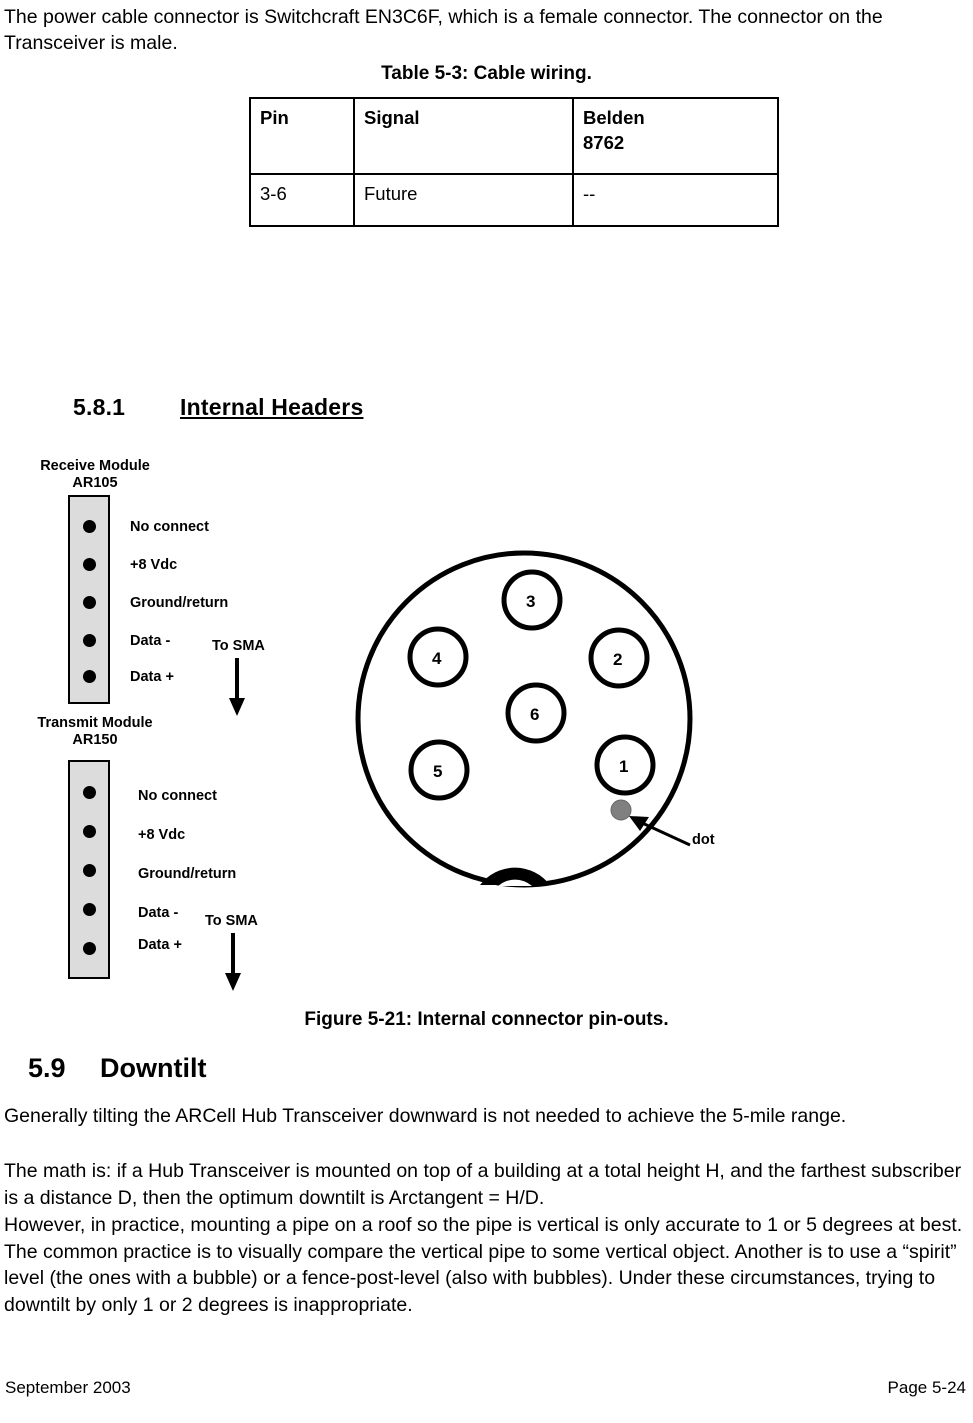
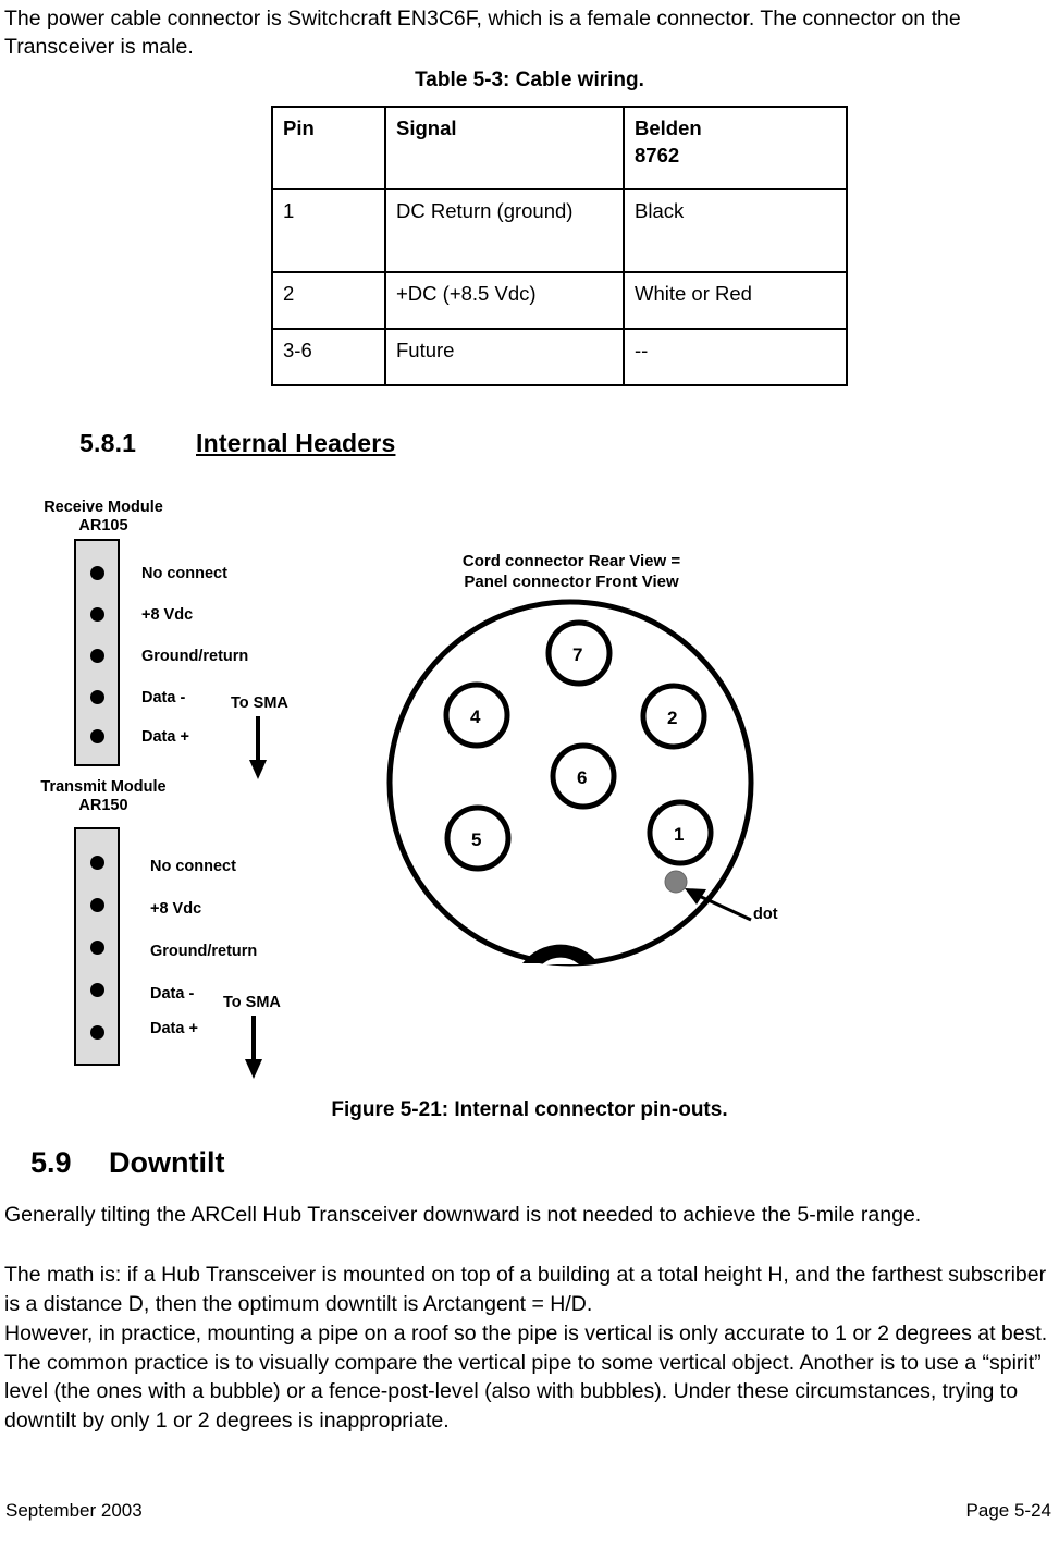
  The power cable connector is Switchcraft EN3C6F, which is a female connector. The connector on the Transceiver is male.
  Table 5-3: Cable wiring.
  Pin	Signal	Belden8762
+ 1	DC Return (ground)	Black
+ 2	+DC (+8.5 Vdc)	White or Red
  3-6	Future	--
  5.8.1 Internal Headers
  Receive Module
  AR105
  No connect
  +8 Vdc
  Ground/return
  Data -
  Data +
  To SMA
  Transmit Module
  AR150
  No connect
  +8 Vdc
  Ground/return
  Data -
  Data +
  To SMA
+ Cord connector Rear View =
+ Panel connector Front View
- 3
+ 7
  4
  2
  6
  5
  1
  dot
  Figure 5-21: Internal connector pin-outs.
  5.9 Downtilt
  Generally tilting the ARCell Hub Transceiver downward is not needed to achieve the 5-mile range.
  The math is: if a Hub Transceiver is mounted on top of a building at a total height H, and the farthest subscriber is a distance D, then the optimum downtilt is Arctangent = H/D.
- However, in practice, mounting a pipe on a roof so the pipe is vertical is only accurate to 1 or 5 degrees at best. The common practice is to visually compare the vertical pipe to some vertical object. Another is to use a “spirit” level (the ones with a bubble) or a fence-post-level (also with bubbles). Under these circumstances, trying to downtilt by only 1 or 2 degrees is inappropriate.
+ However, in practice, mounting a pipe on a roof so the pipe is vertical is only accurate to 1 or 2 degrees at best. The common practice is to visually compare the vertical pipe to some vertical object. Another is to use a “spirit” level (the ones with a bubble) or a fence-post-level (also with bubbles). Under these circumstances, trying to downtilt by only 1 or 2 degrees is inappropriate.
  September 2003
  Page 5-24
